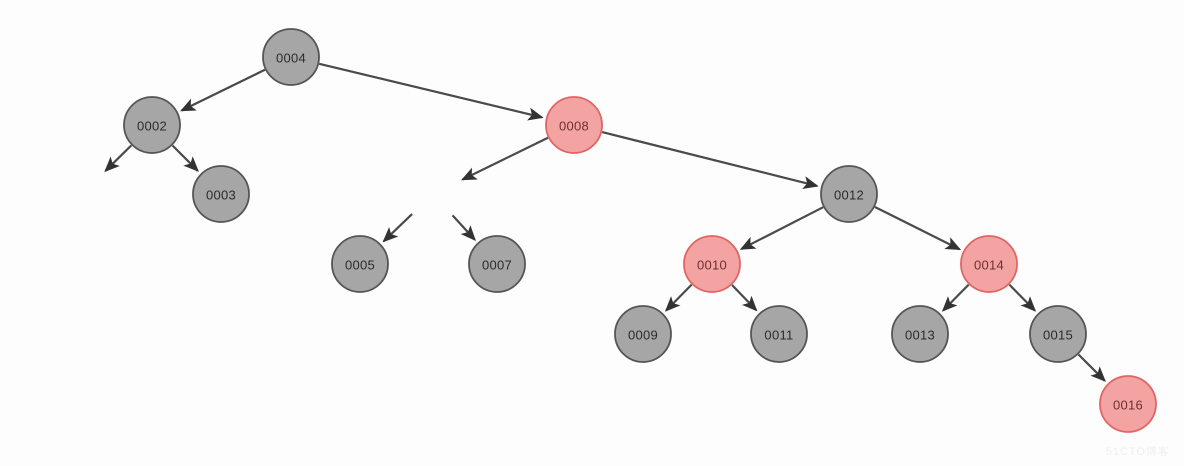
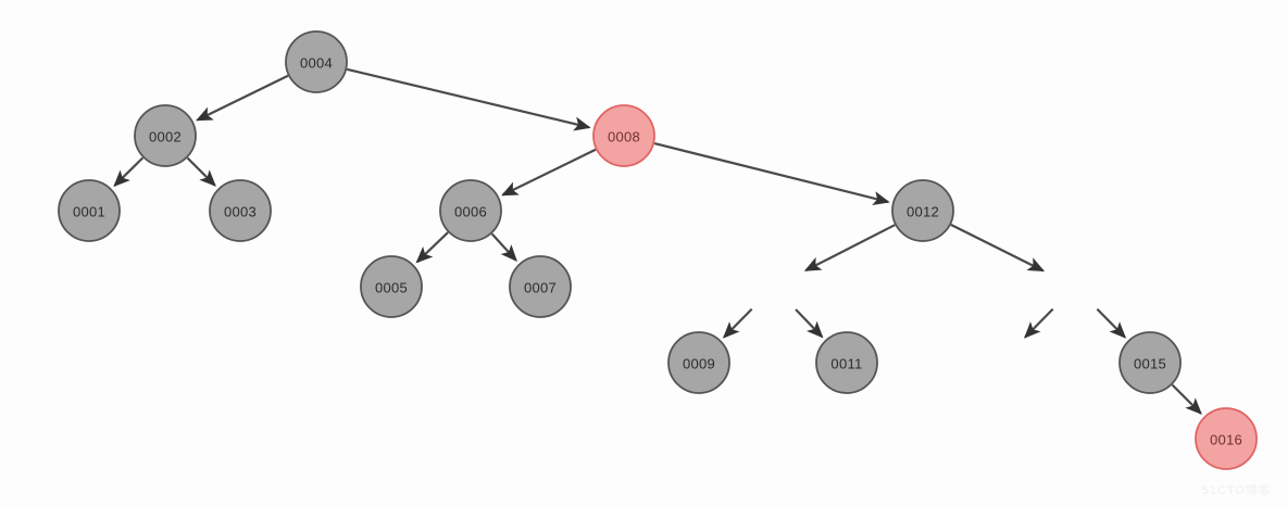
  0004
  0002
  0008
+ 0001
  0003
+ 0006
  0012
  0005
  0007
- 0010
- 0014
  0009
  0011
- 0013
  0015
  0016
